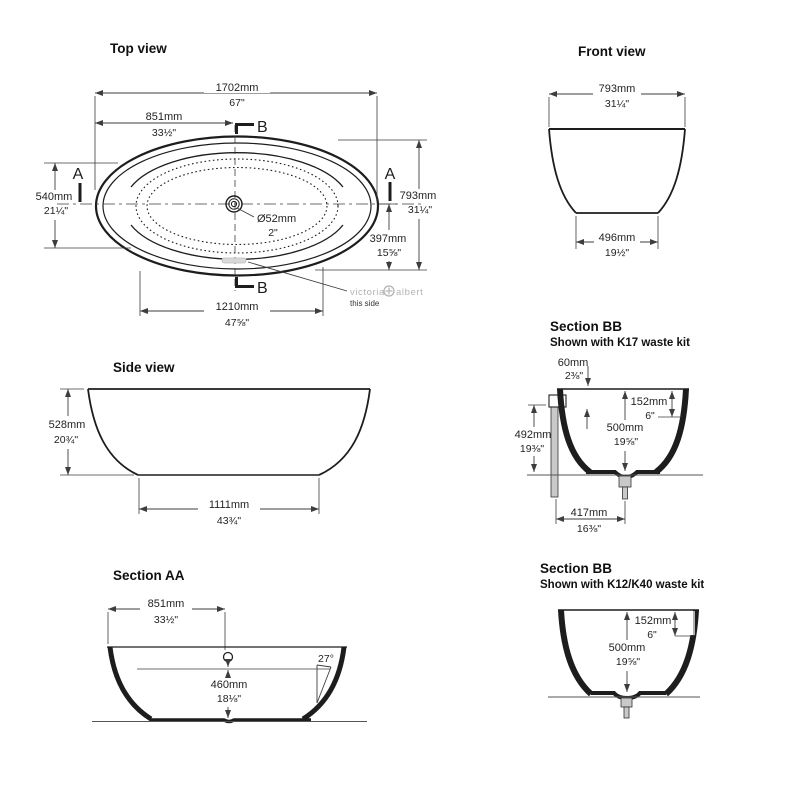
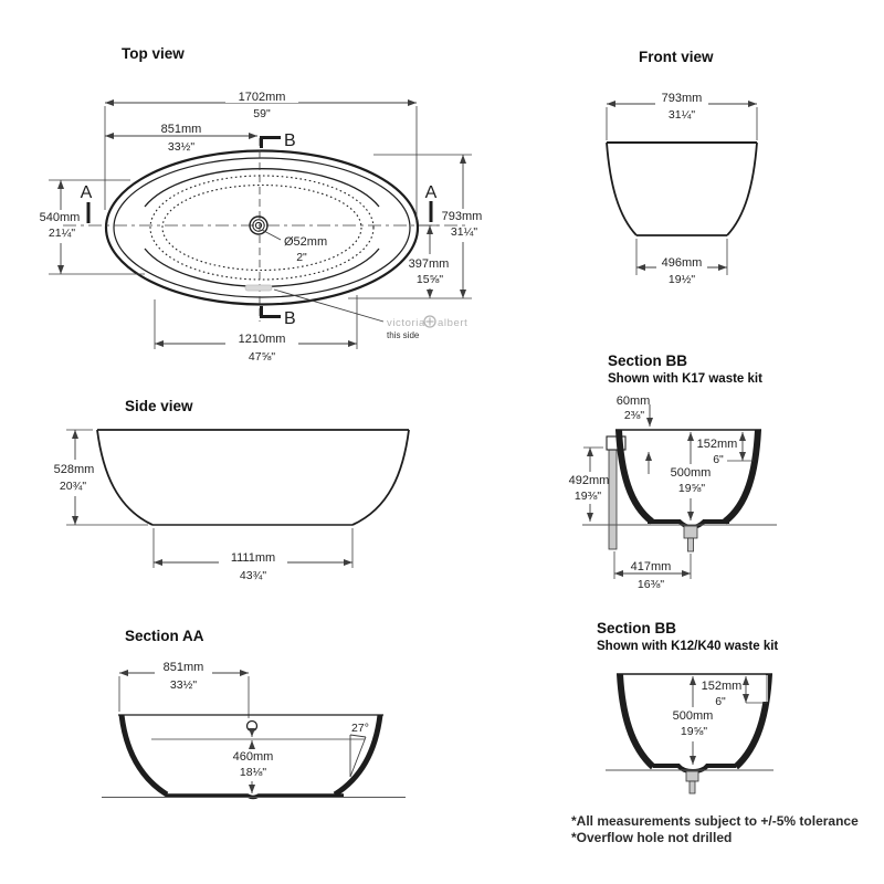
  Top view
  Ø52mm
  2"
  1702mm
- 67"
+ 59"
  851mm
  33½"
  B
  B
  A
  A
  540mm
  21¼"
  793mm
  31¼"
  397mm
  15⅝"
  1210mm
  47⅝"
  victoria
  albert
  this side
  Front view
  793mm
  31¼"
  496mm
  19½"
  Side view
  528mm
  20¾"
  1111mm
  43¾"
  Section BB
  Shown with K17 waste kit
  60mm
  2⅜"
  152mm
  6"
  500mm
  19⅝"
  492mm
  19⅜"
  417mm
  16⅜"
  Section AA
  851mm
  33½"
  460mm
  18⅛"
  27°
  Section BB
  Shown with K12/K40 waste kit
  152mm
  6"
  500mm
  19⅝"
+ *All measurements subject to +/-5% tolerance
+ *Overflow hole not drilled
